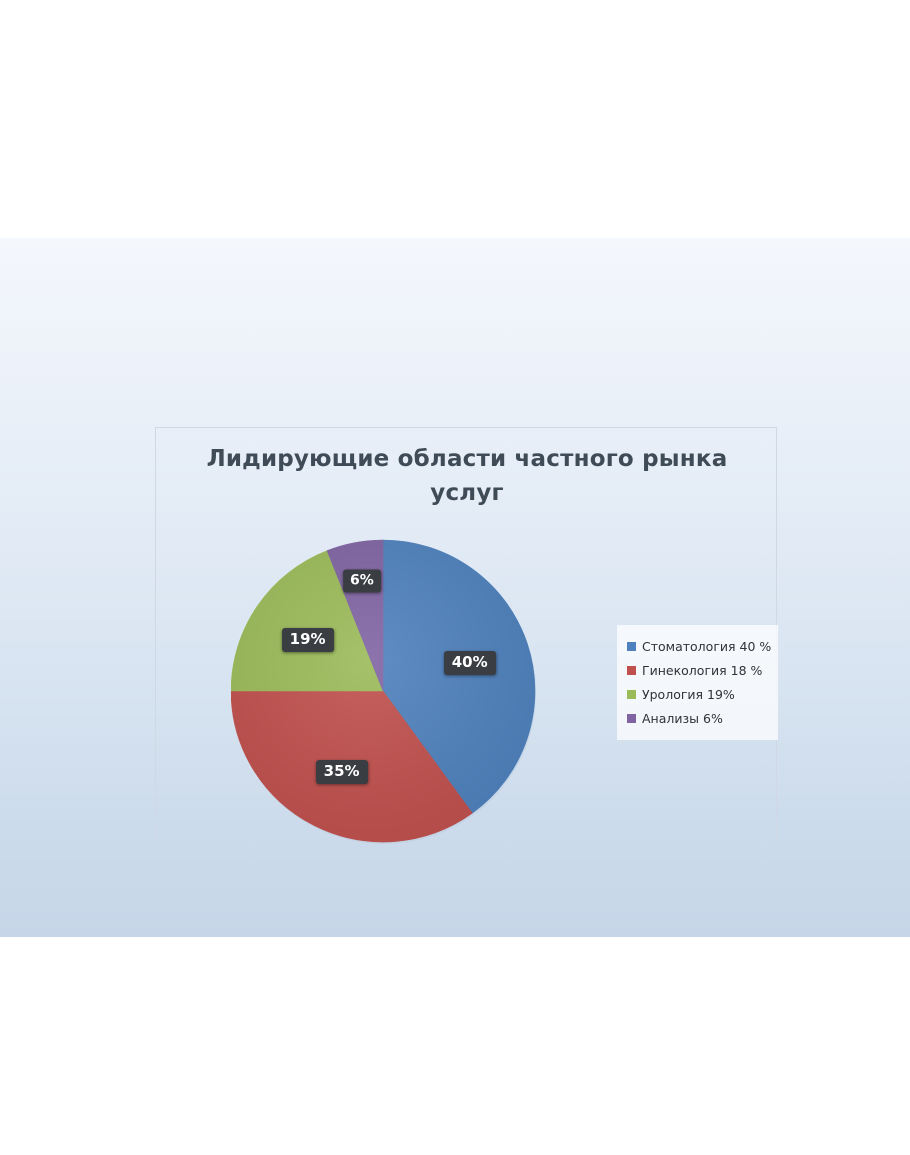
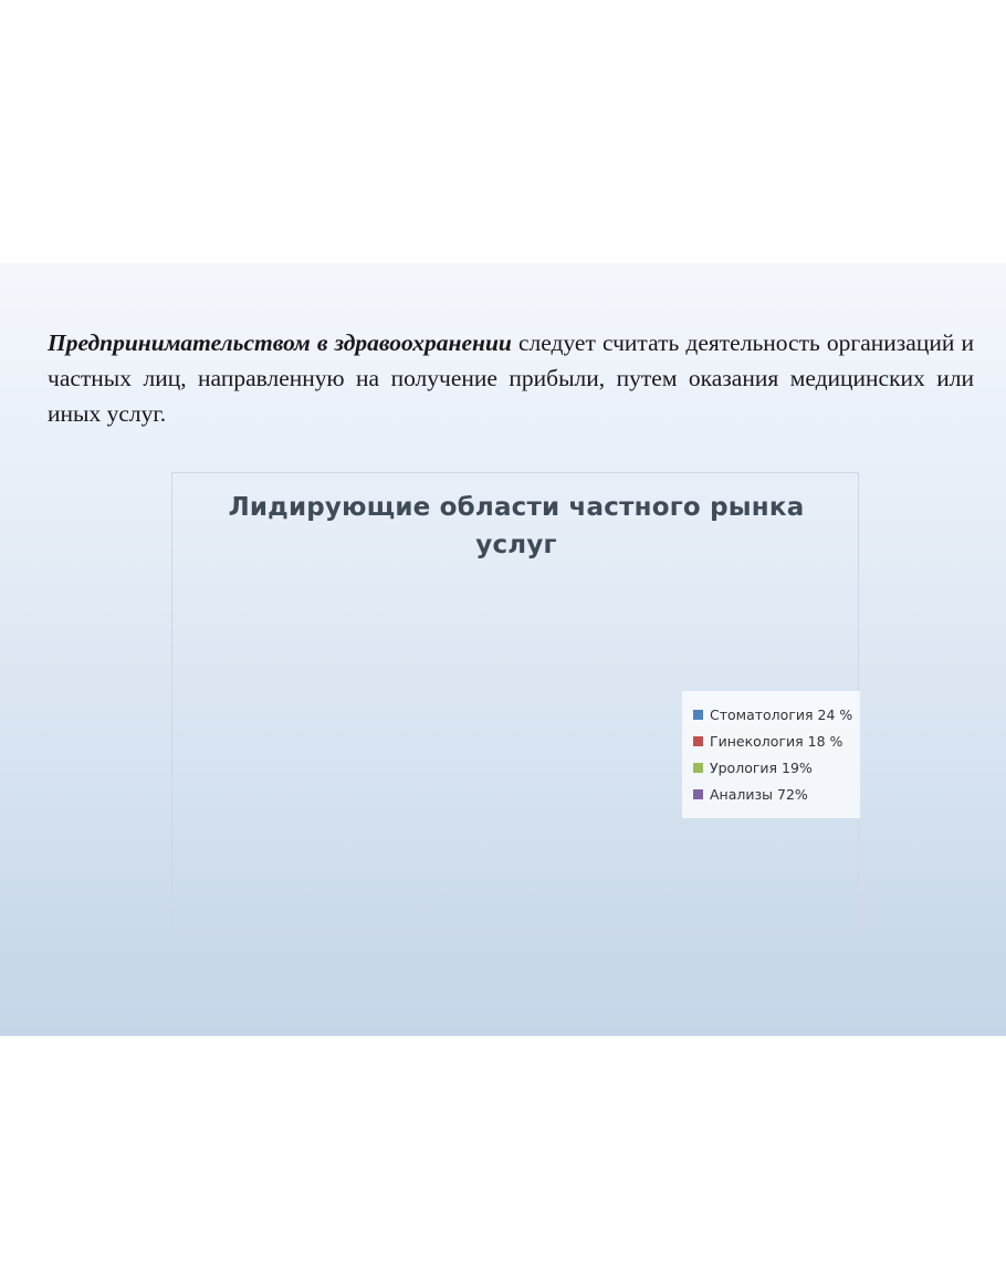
+ Предпринимательством в здравоохранении следует считать деятельность организаций и частных лиц, направленную на получение прибыли, путем оказания медицинских или иных услуг.
  Лидирующие области частного рынка услуг
- 40%
- 35%
- 19%
- 6%
- Стоматология 40 %
+ Стоматология 24 %
  Гинекология 18 %
  Урология 19%
- Анализы 6%
+ Анализы 72%
